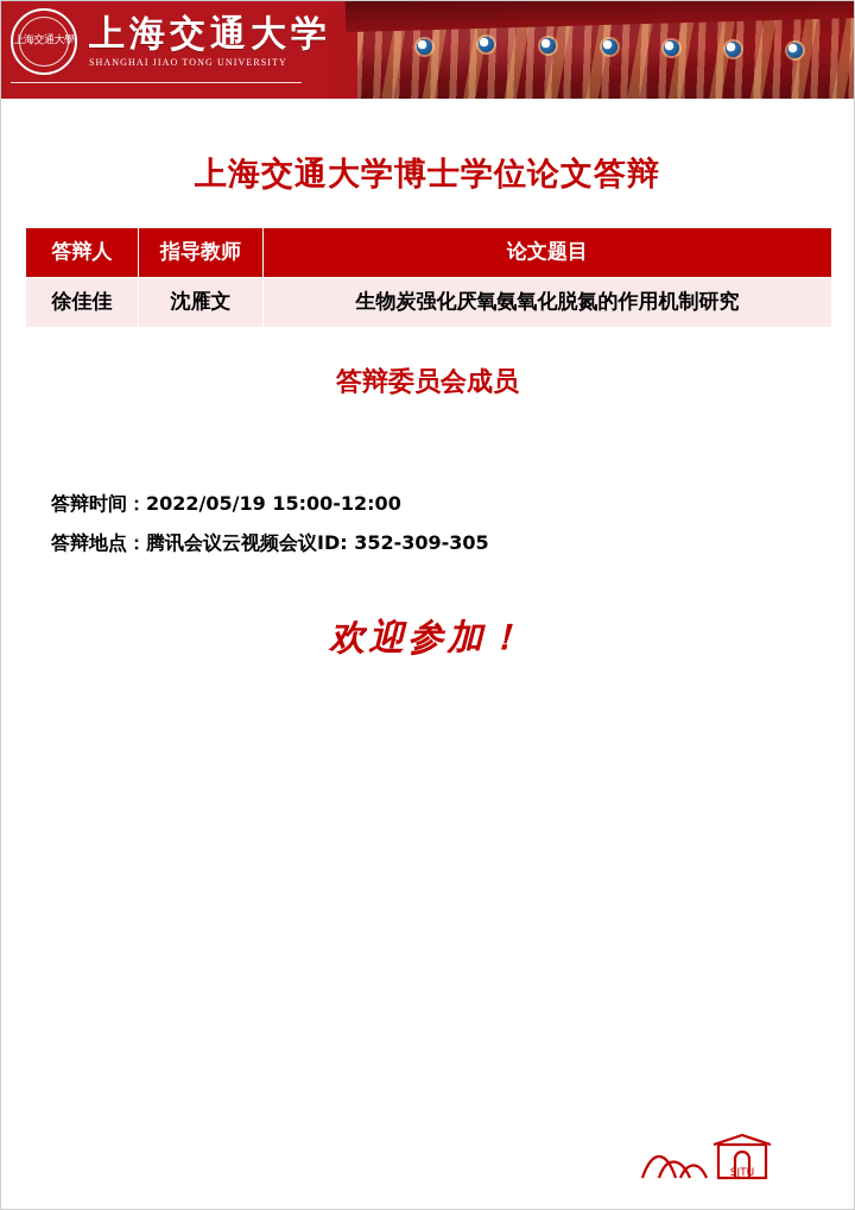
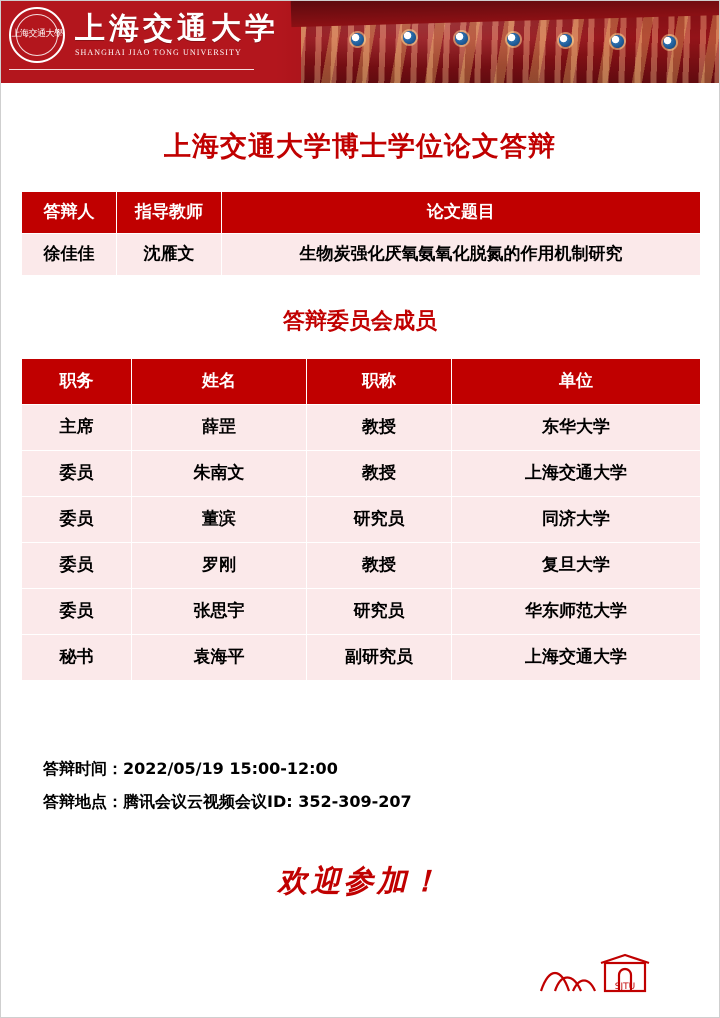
  上海交通大學
  上海交通大学
  SHANGHAI JIAO TONG UNIVERSITY
  上海交通大学博士学位论文答辩
  答辩人	指导教师	论文题目
  徐佳佳	沈雁文	生物炭强化厌氧氨氧化脱氮的作用机制研究
  答辩委员会成员
+ 职务	姓名	职称	单位
+ 主席	薛罡	教授	东华大学
+ 委员	朱南文	教授	上海交通大学
+ 委员	董滨	研究员	同济大学
+ 委员	罗刚	教授	复旦大学
+ 委员	张思宇	研究员	华东师范大学
+ 秘书	袁海平	副研究员	上海交通大学
  答辩时间：2022/05/19 15:00-12:00
- 答辩地点：腾讯会议云视频会议ID: 352-309-305
+ 答辩地点：腾讯会议云视频会议ID: 352-309-207
  欢迎参加！
  SJTU
